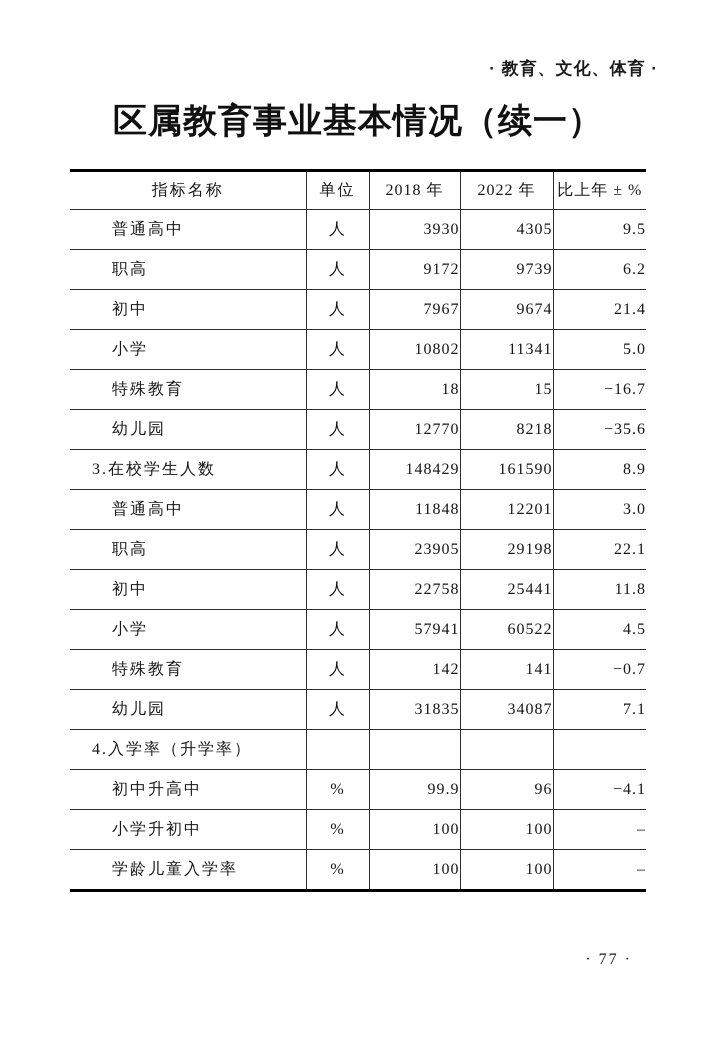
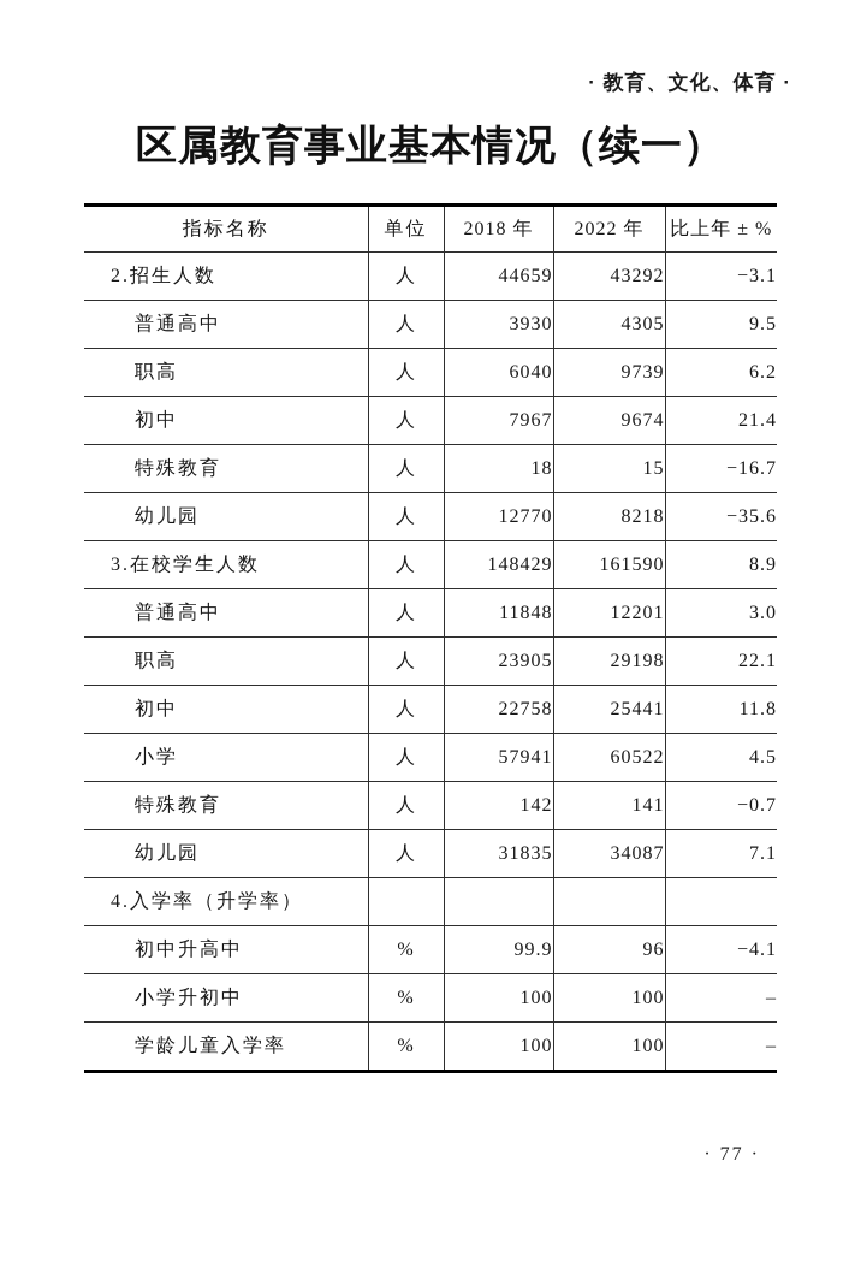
  · 教育、文化、体育 ·
  区属教育事业基本情况（续一）
  指标名称	单位	2018 年	2022 年	比上年 ± %
+ 2.招生人数	人	44659	43292	−3.1
  普通高中	人	3930	4305	9.5
- 职高	人	9172	9739	6.2
+ 职高	人	6040	9739	6.2
  初中	人	7967	9674	21.4
- 小学	人	10802	11341	5.0
  特殊教育	人	18	15	−16.7
  幼儿园	人	12770	8218	−35.6
  3.在校学生人数	人	148429	161590	8.9
  普通高中	人	11848	12201	3.0
  职高	人	23905	29198	22.1
  初中	人	22758	25441	11.8
  小学	人	57941	60522	4.5
  特殊教育	人	142	141	−0.7
  幼儿园	人	31835	34087	7.1
  4.入学率（升学率）
  初中升高中	%	99.9	96	−4.1
  小学升初中	%	100	100	–
  学龄儿童入学率	%	100	100	–
  · 77 ·
